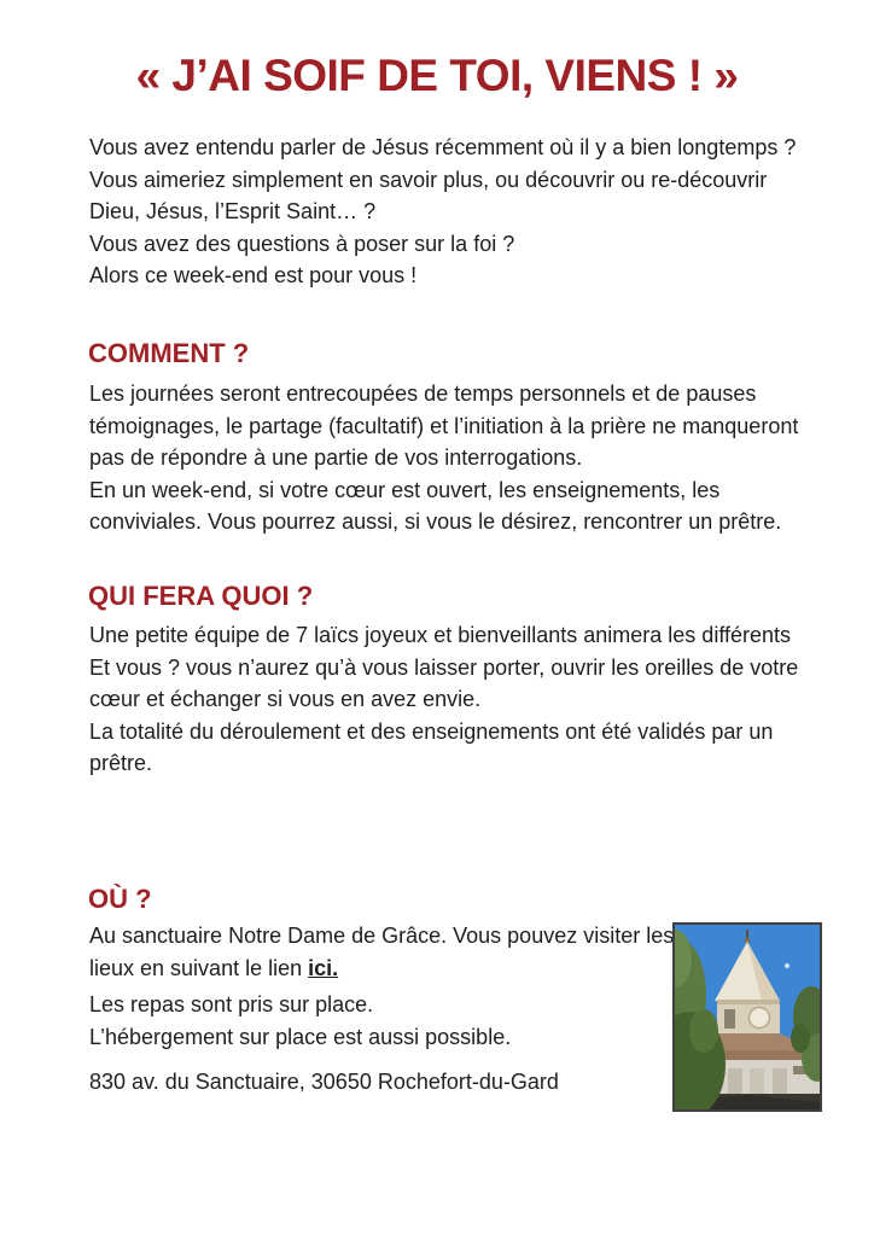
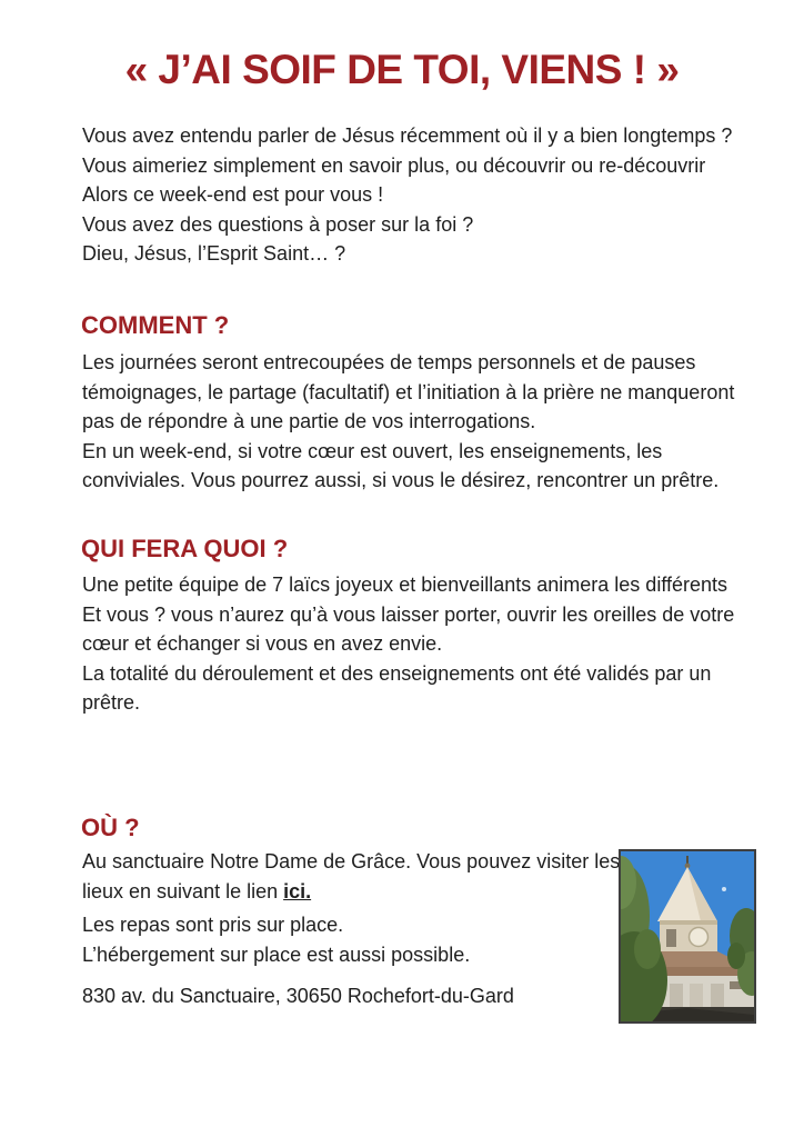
  « J’AI SOIF DE TOI, VIENS ! »
  Vous avez entendu parler de Jésus récemment où il y a bien longtemps ?
  Vous aimeriez simplement en savoir plus, ou découvrir ou re-découvrir
- Dieu, Jésus, l’Esprit Saint… ?
+ Alors ce week-end est pour vous !
  Vous avez des questions à poser sur la foi ?
- Alors ce week-end est pour vous !
+ Dieu, Jésus, l’Esprit Saint… ?
  COMMENT ?
  Les journées seront entrecoupées de temps personnels et de pauses
  témoignages, le partage (facultatif) et l’initiation à la prière ne manqueront
  pas de répondre à une partie de vos interrogations.
  En un week-end, si votre cœur est ouvert, les enseignements, les
  conviviales. Vous pourrez aussi, si vous le désirez, rencontrer un prêtre.
  QUI FERA QUOI ?
  Une petite équipe de 7 laïcs joyeux et bienveillants animera les différents
  Et vous ? vous n’aurez qu’à vous laisser porter, ouvrir les oreilles de votre
  cœur et échanger si vous en avez envie.
  La totalité du déroulement et des enseignements ont été validés par un
  prêtre.
  OÙ ?
  Au sanctuaire Notre Dame de Grâce. Vous pouvez visiter les
  lieux en suivant le lien ici.
  Les repas sont pris sur place.
  L’hébergement sur place est aussi possible.
  830 av. du Sanctuaire, 30650 Rochefort-du-Gard
